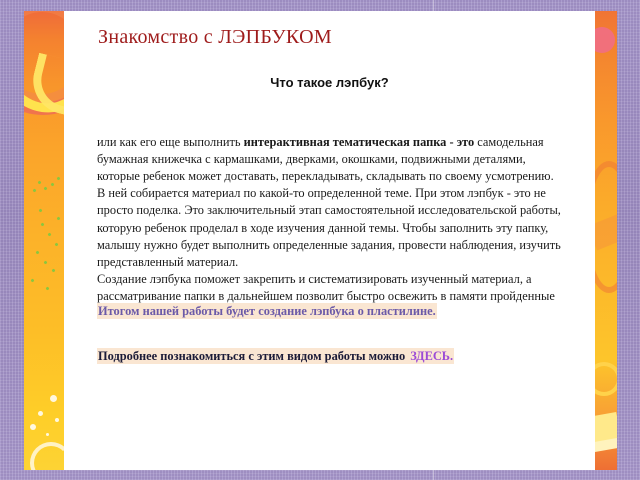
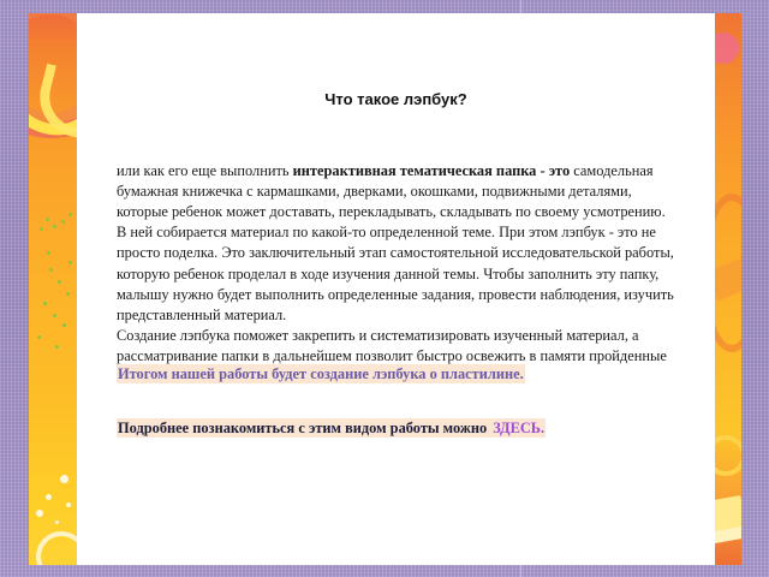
- Знакомство с ЛЭПБУКОМ
  Что такое лэпбук?
  или как его еще выполнить интерактивная тематическая папка - это самодельная бумажная книжечка с кармашками, дверками, окошками, подвижными деталями, которые ребенок может доставать, перекладывать, складывать по своему усмотрению. В ней собирается материал по какой-то определенной теме. При этом лэпбук - это не просто поделка. Это заключительный этап самостоятельной исследовательской работы, которую ребенок проделал в ходе изучения данной темы. Чтобы заполнить эту папку, малышу нужно будет выполнить определенные задания, провести наблюдения, изучить представленный материал.
  Создание лэпбука поможет закрепить и систематизировать изученный материал, а рассматривание папки в дальнейшем позволит быстро освежить в памяти пройденные
  Итогом нашей работы будет создание лэпбука о пластилине.
  Подробнее познакомиться с этим видом работы можно ЗДЕСЬ.
